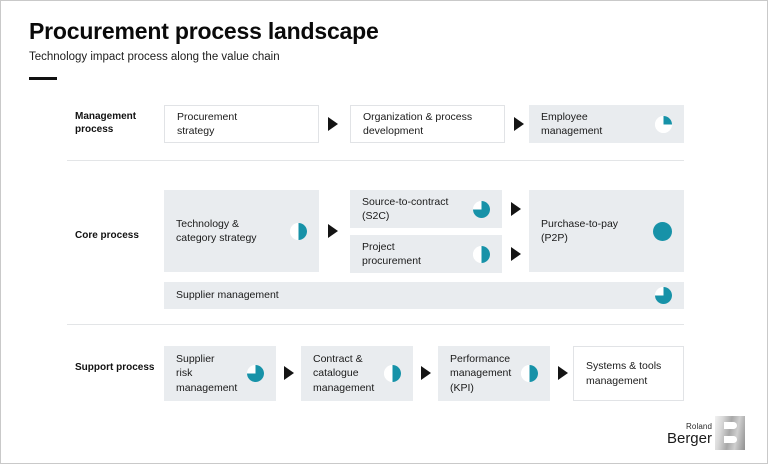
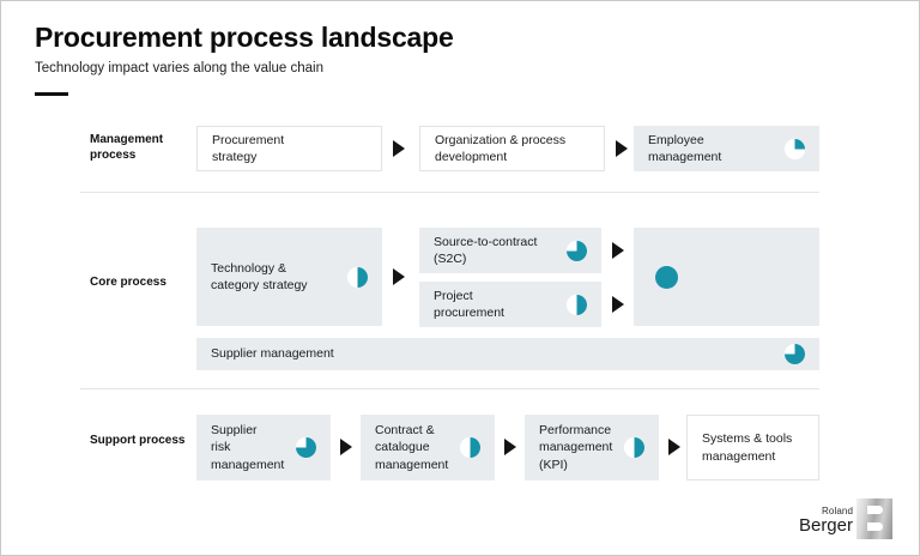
  Procurement process landscape
- Technology impact process along the value chain
+ Technology impact varies along the value chain
  Management process
  Procurement
  strategy
  Organization & process
  development
  Employee
  management
  Core process
  Technology &
  category strategy
  Source-to-contract
  (S2C)
  Project
  procurement
- Purchase-to-pay
- (P2P)
  Supplier management
  Support process
  Supplier
  risk
  management
  Contract &
  catalogue
  management
  Performance
  management
  (KPI)
  Systems & tools
  management
  Roland
  Berger
